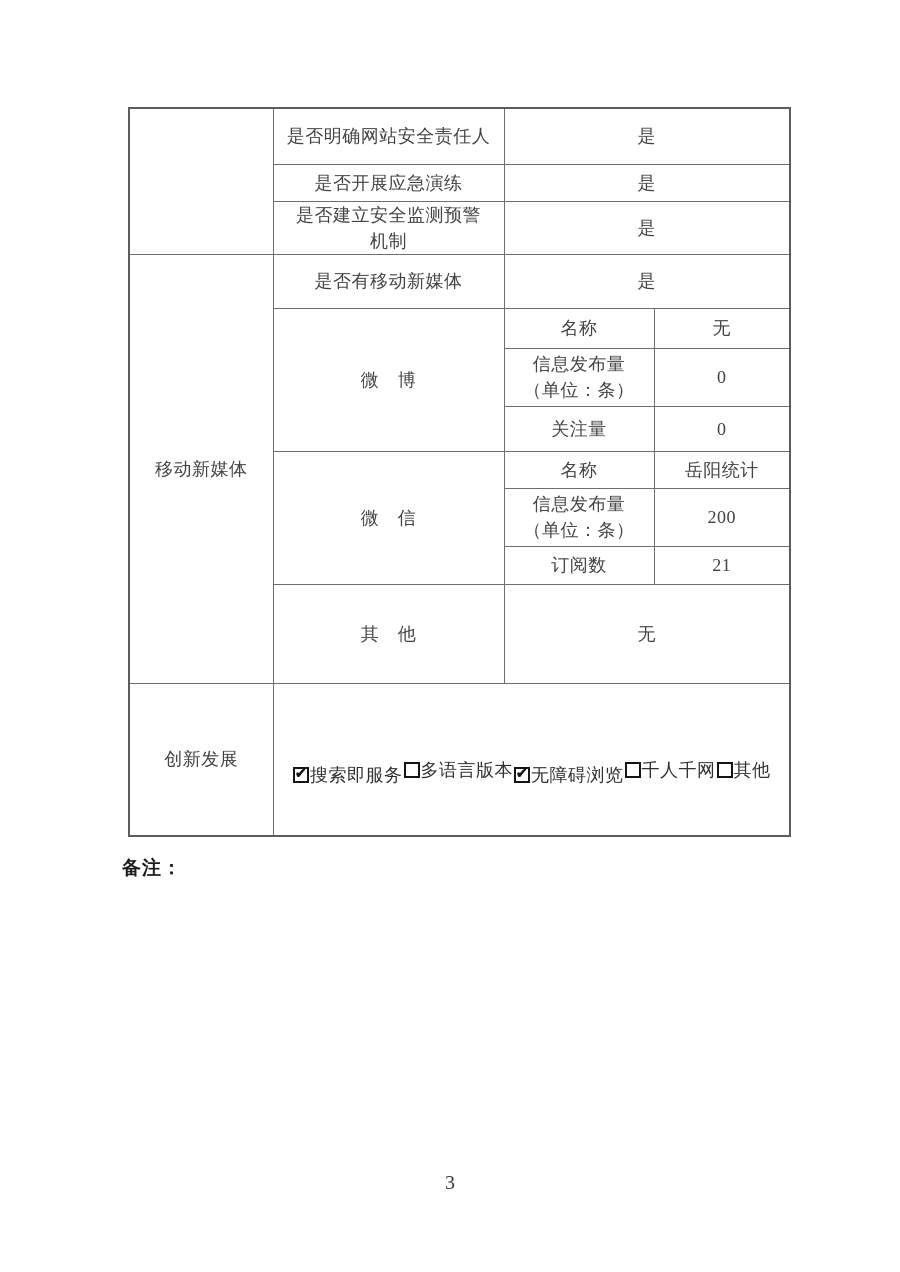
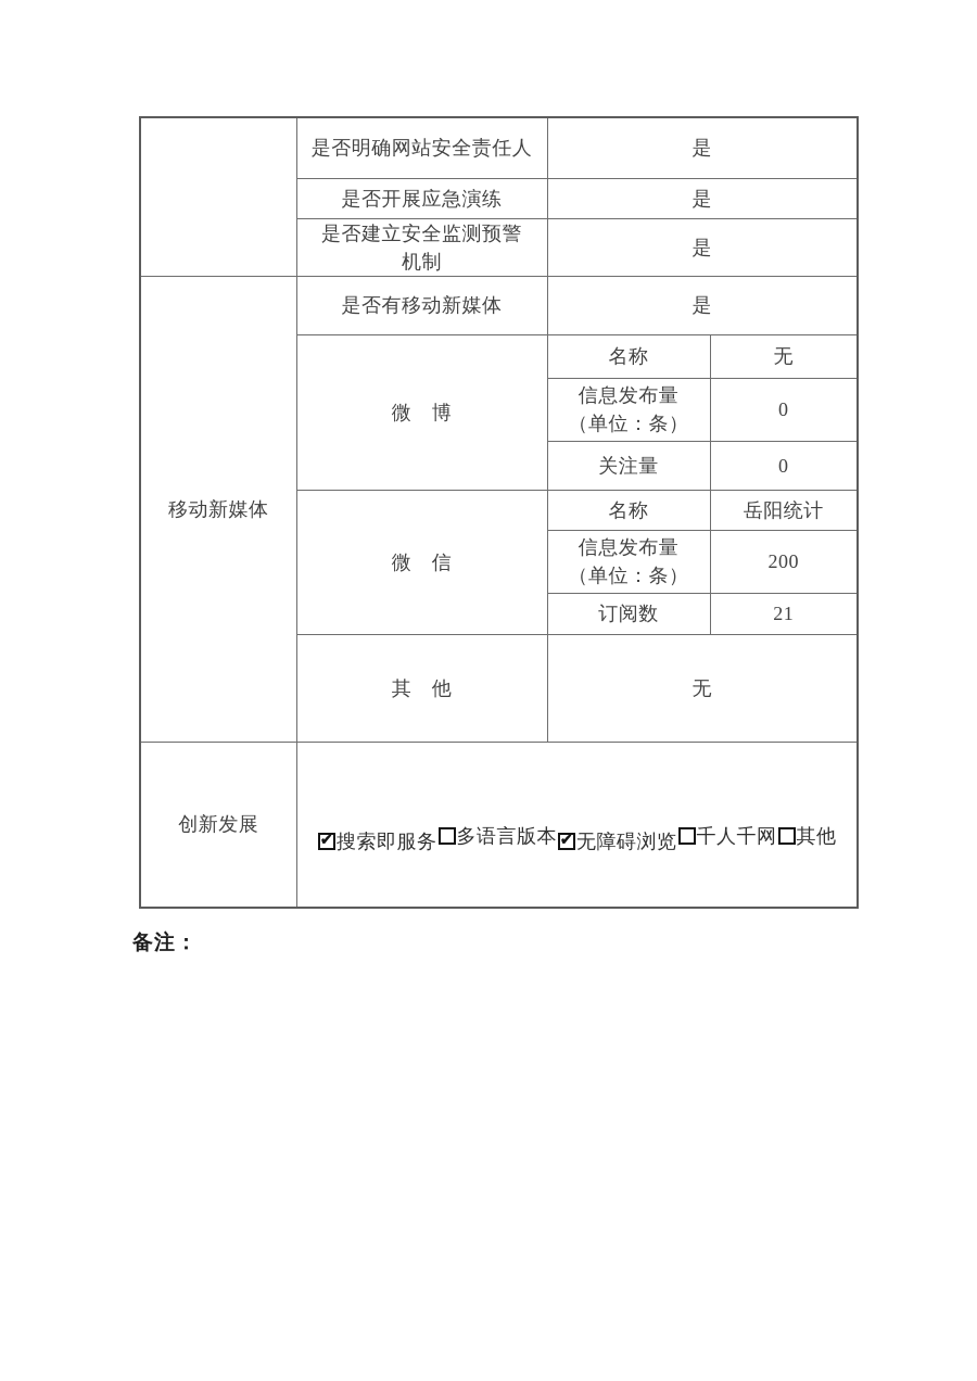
  	是否明确网站安全责任人	是
  是否开展应急演练	是
  是否建立安全监测预警 机制	是
  移动新媒体	是否有移动新媒体	是
  微 博	名称	无
  信息发布量 （单位：条）	0
  关注量	0
  微 信	名称	岳阳统计
  信息发布量 （单位：条）	200
  订阅数	21
  其 他	无
  创新发展	搜索即服务 多语言版本 无障碍浏览 千人千网 其他
  备注：
- 3
